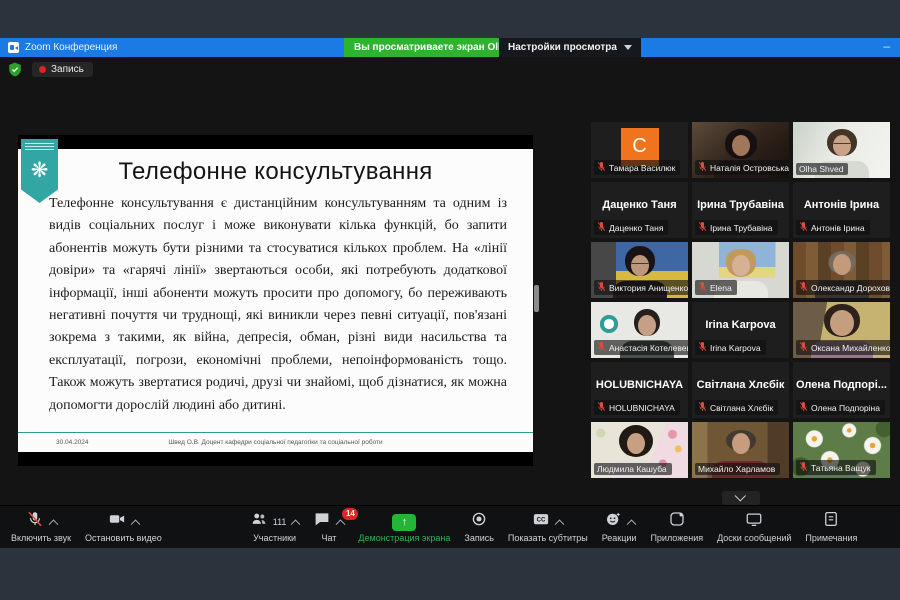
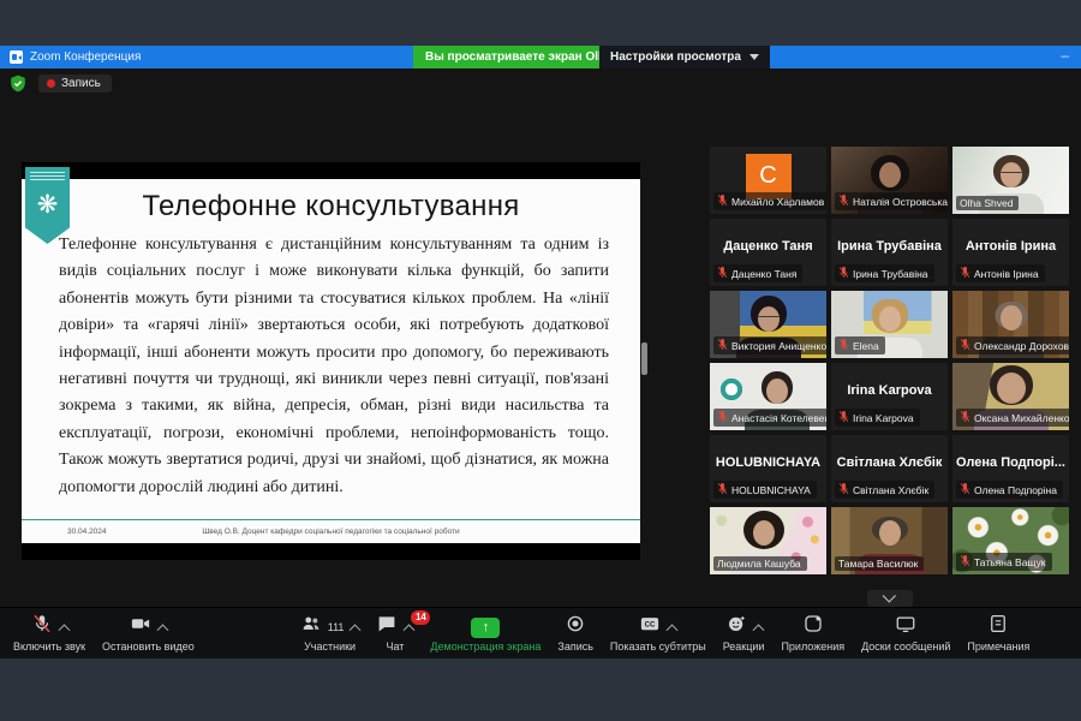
  Zoom Конференция
  Вы просматриваете экран Ol
  Настройки просмотра
  –
  Запись
  ❋
  Телефонне консультування
  Телефонне консультування є дистанційним консультуванням та одним із видів соціальних послуг і може виконувати кілька функцій, бо запити абонентів можуть бути різними та стосуватися кількох проблем. На «лінії довіри» та «гарячі лінії» звертаються особи, які потребують додаткової інформації, інші абоненти можуть просити про допомогу, бо переживають негативні почуття чи труднощі, які виникли через певні ситуації, пов'язані зокрема з такими, як війна, депресія, обман, різні види насильства та експлуатації, погрози, економічні проблеми, непоінформованість тощо. Також можуть звертатися родичі, друзі чи знайомі, щоб дізнатися, як можна допомогти дорослій людині або дитині.
  C
- Тамара Василюк
+ Михайло Харламов
  Наталія Островська
  Olha Shved
  Даценко Таня
  Даценко Таня
  Ірина Трубавіна
  Ірина Трубавіна
  Антонів Ірина
  Антонів Ірина
  Виктория Анищенко
  Elena
  Олександр Дорохов
  Анастасія Котелеве
  Irina Karpova
  Irina Karpova
  Оксана Михайленко
  HOLUBNICHAYA
  HOLUBNICHAYA
  Світлана Хлєбік
  Світлана Хлєбік
  Олена Подпорі...
  Олена Подпоріна
  Людмила Кашуба
- Михайло Харламов
+ Тамара Василюк
  Татьяна Ващук
  Включить звук
  Остановить видео
  111
  Участники
  14
  Чат
  ↑
  Демонстрация экрана
  Запись
  Показать субтитры
  Реакции
  Приложения
  Доски сообщений
  Примечания
